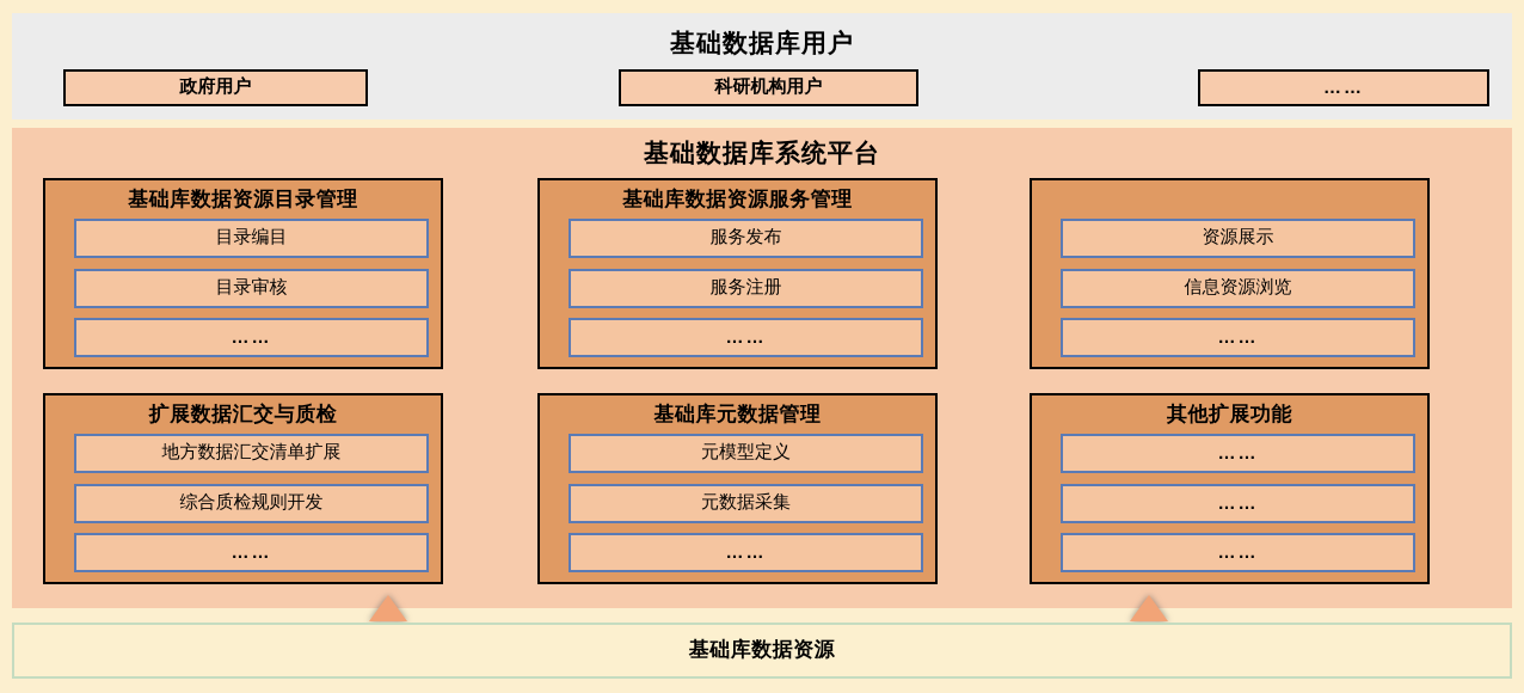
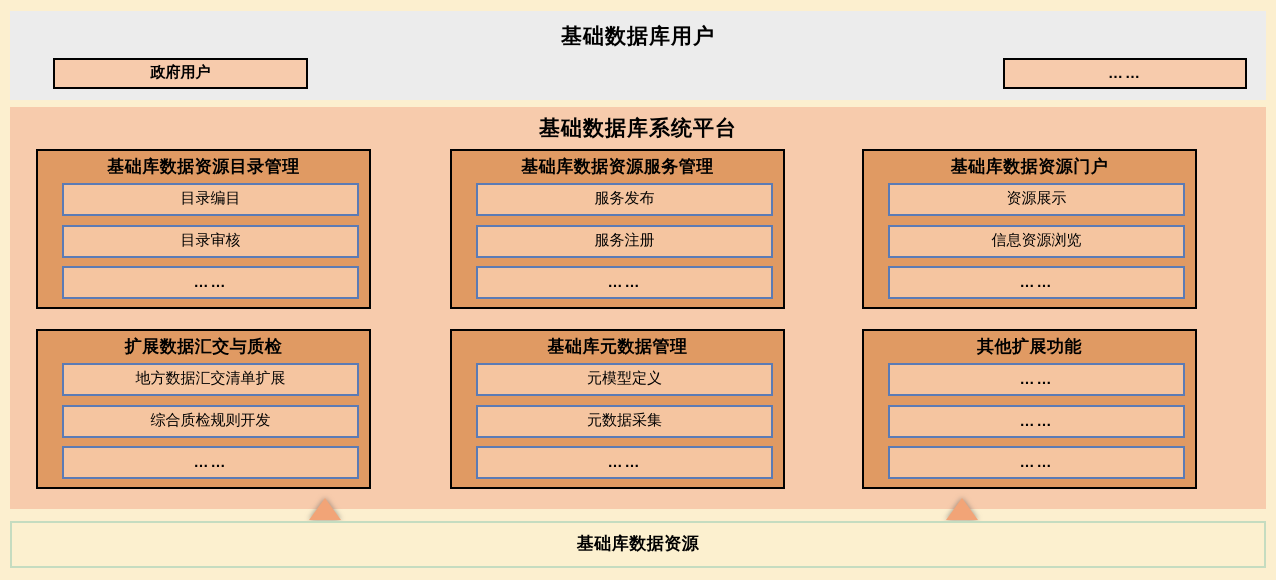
  基础数据库用户
  政府用户
- 科研机构用户
  ……
  基础数据库系统平台
  基础库数据资源目录管理
  目录编目
  目录审核
  ……
  基础库数据资源服务管理
  服务发布
  服务注册
  ……
+ 基础库数据资源门户
  资源展示
  信息资源浏览
  ……
  扩展数据汇交与质检
  地方数据汇交清单扩展
  综合质检规则开发
  ……
  基础库元数据管理
  元模型定义
  元数据采集
  ……
  其他扩展功能
  ……
  ……
  ……
  基础库数据资源
